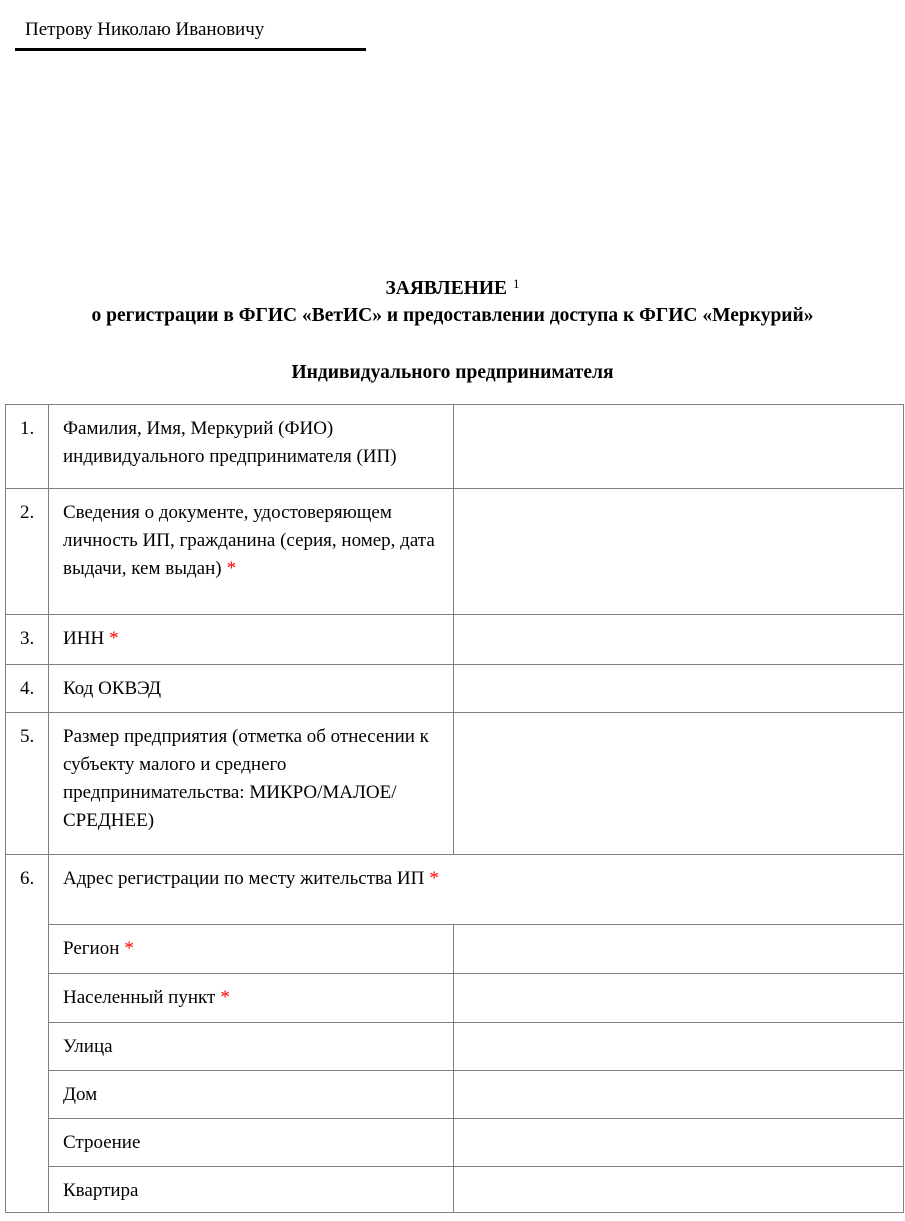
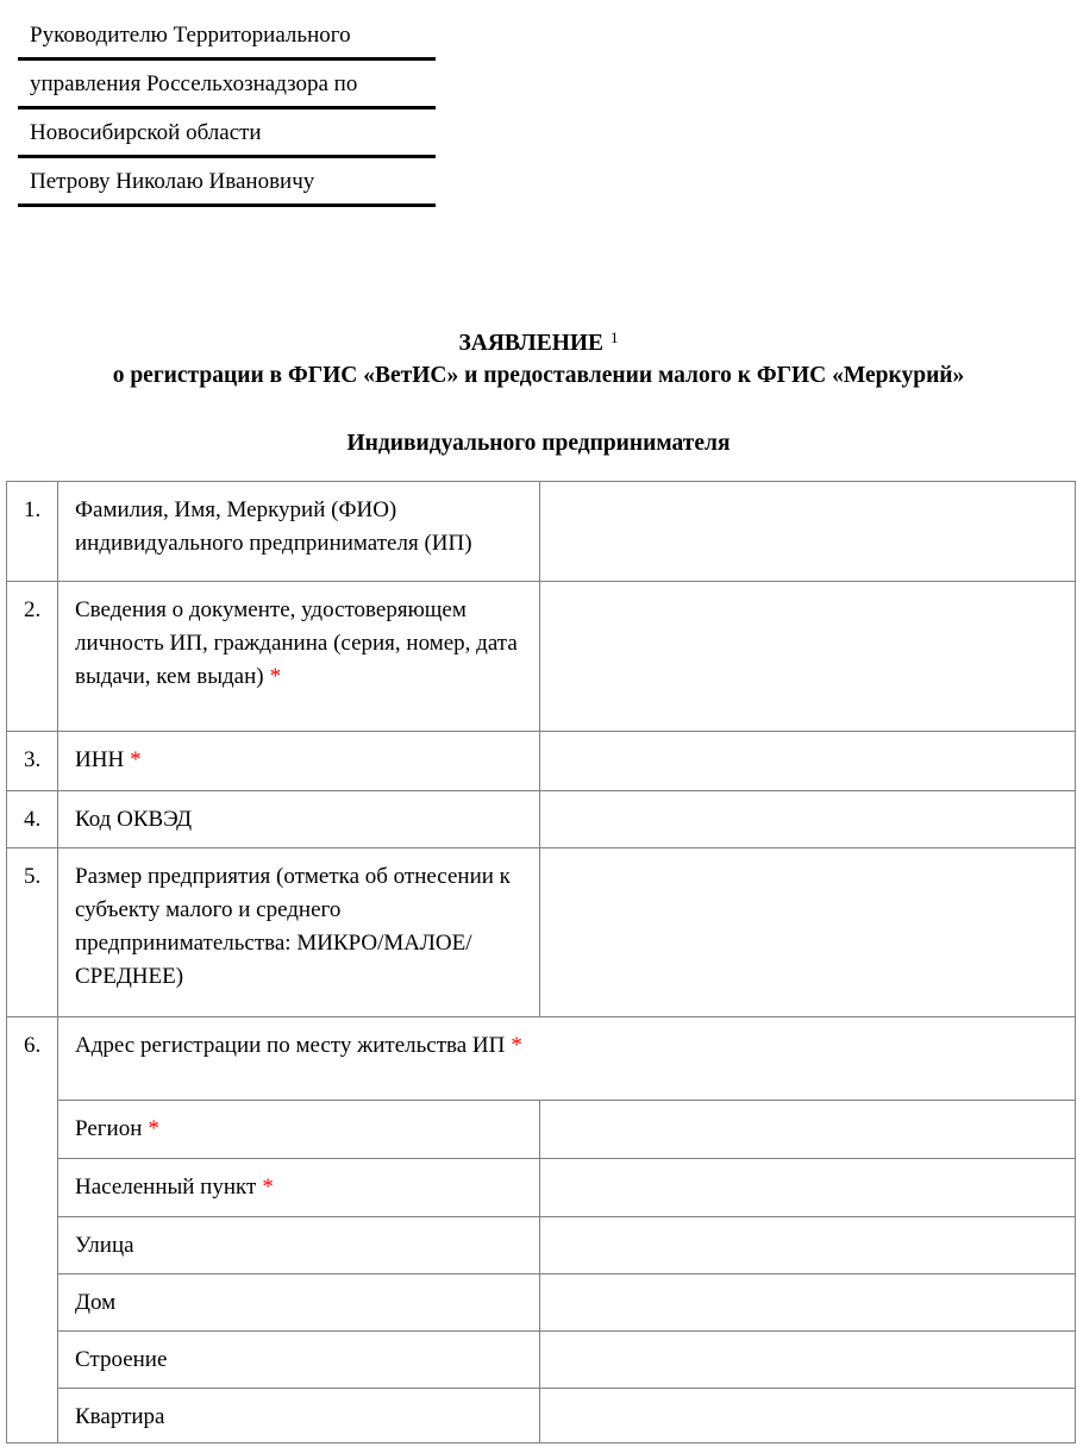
+ Руководителю Территориального
+ управления Россельхознадзора по
+ Новосибирской области
  Петрову Николаю Ивановичу
  ЗАЯВЛЕНИЕ 1
- о регистрации в ФГИС «ВетИС» и предоставлении доступа к ФГИС «Меркурий»
+ о регистрации в ФГИС «ВетИС» и предоставлении малого к ФГИС «Меркурий»
  Индивидуального предпринимателя
  1.	Фамилия, Имя, Меркурий (ФИО) индивидуального предпринимателя (ИП)
  2.	Сведения о документе, удостоверяющем личность ИП, гражданина (серия, номер, дата выдачи, кем выдан) *
  3.	ИНН *
  4.	Код ОКВЭД
  5.	Размер предприятия (отметка об отнесении к субъекту малого и среднего предпринимательства: МИКРО/МАЛОЕ/СРЕДНЕЕ)
  6.	Адрес регистрации по месту жительства ИП *
  Регион *
  Населенный пункт *
  Улица
  Дом
  Строение
  Квартира
